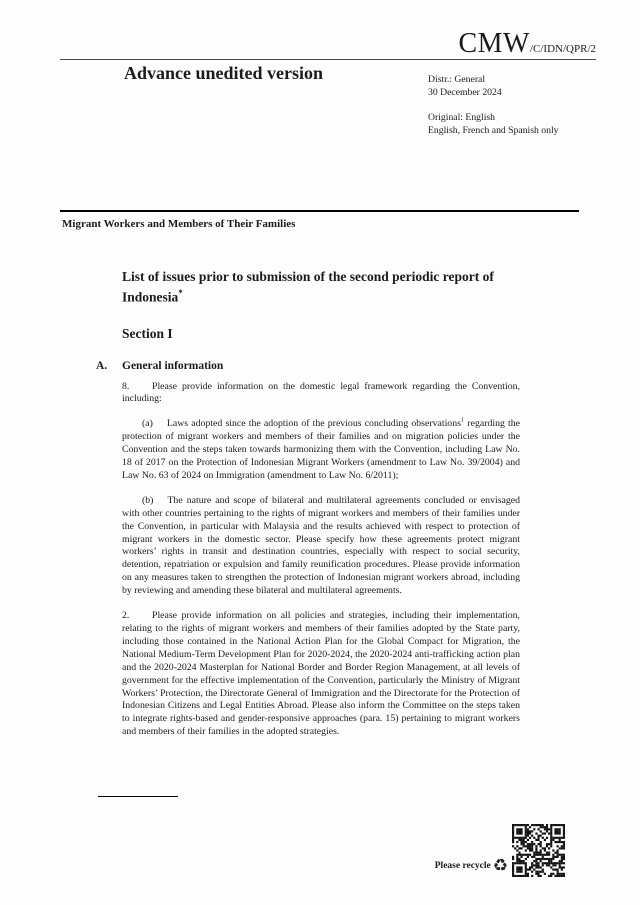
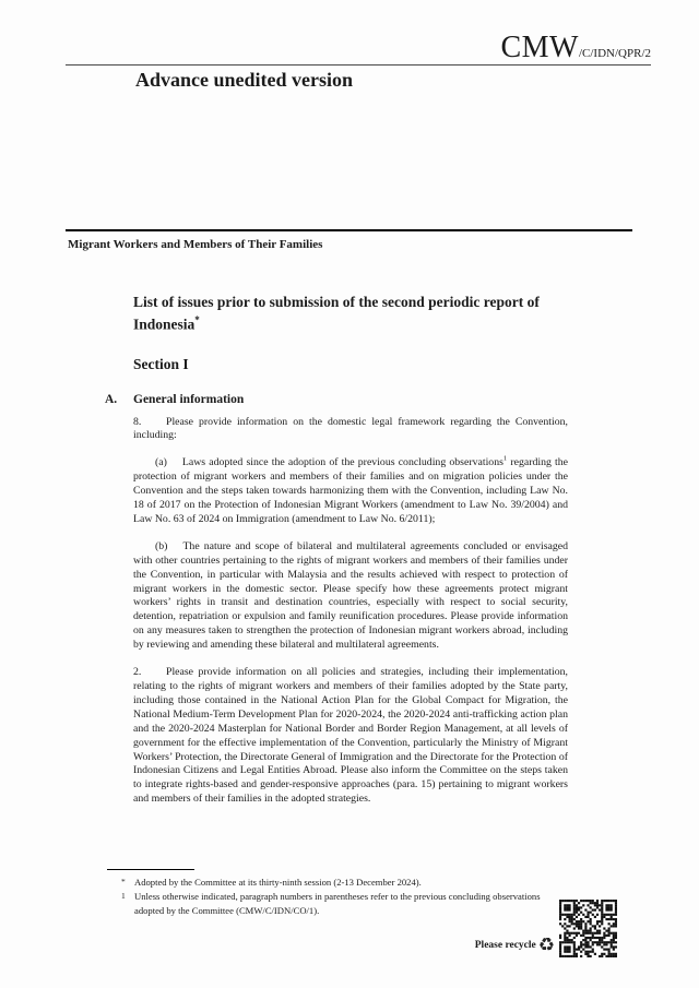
  CMW/C/IDN/QPR/2
  Advance unedited version
- Distr.: General
- 30 December 2024
- Original: English
- English, French and Spanish only
  Migrant Workers and Members of Their Families
  List of issues prior to submission of the second periodic report of Indonesia*
  Section I
  A.
  General information
  8. Please provide information on the domestic legal framework regarding the Convention, including:
  (a) Laws adopted since the adoption of the previous concluding observations regarding the protection of migrant workers and members of their families and on migration policies under the Convention and the steps taken towards harmonizing them with the Convention, including Law No. 18 of 2017 on the Protection of Indonesian Migrant Workers (amendment to Law No. 39/2004) and Law No. 63 of 2024 on Immigration (amendment to Law No. 6/2011);
  (b) The nature and scope of bilateral and multilateral agreements concluded or envisaged with other countries pertaining to the rights of migrant workers and members of their families under the Convention, in particular with Malaysia and the results achieved with respect to protection of migrant workers in the domestic sector. Please specify how these agreements protect migrant workers’ rights in transit and destination countries, especially with respect to social security, detention, repatriation or expulsion and family reunification procedures. Please provide information on any measures taken to strengthen the protection of Indonesian migrant workers abroad, including by reviewing and amending these bilateral and multilateral agreements.
  2. Please provide information on all policies and strategies, including their implementation, relating to the rights of migrant workers and members of their families adopted by the State party, including those contained in the National Action Plan for the Global Compact for Migration, the National Medium-Term Development Plan for 2020-2024, the 2020-2024 anti-trafficking action plan and the 2020-2024 Masterplan for National Border and Border Region Management, at all levels of government for the effective implementation of the Convention, particularly the Ministry of Migrant Workers’ Protection, the Directorate General of Immigration and the Directorate for the Protection of Indonesian Citizens and Legal Entities Abroad. Please also inform the Committee on the steps taken to integrate rights-based and gender-responsive approaches (para. 15) pertaining to migrant workers and members of their families in the adopted strategies.
+ *
+ Adopted by the Committee at its thirty-ninth session (2-13 December 2024).
+ 1
+ Unless otherwise indicated, paragraph numbers in parentheses refer to the previous concluding observations adopted by the Committee (CMW/C/IDN/CO/1).
  Please recycle
  ♻
